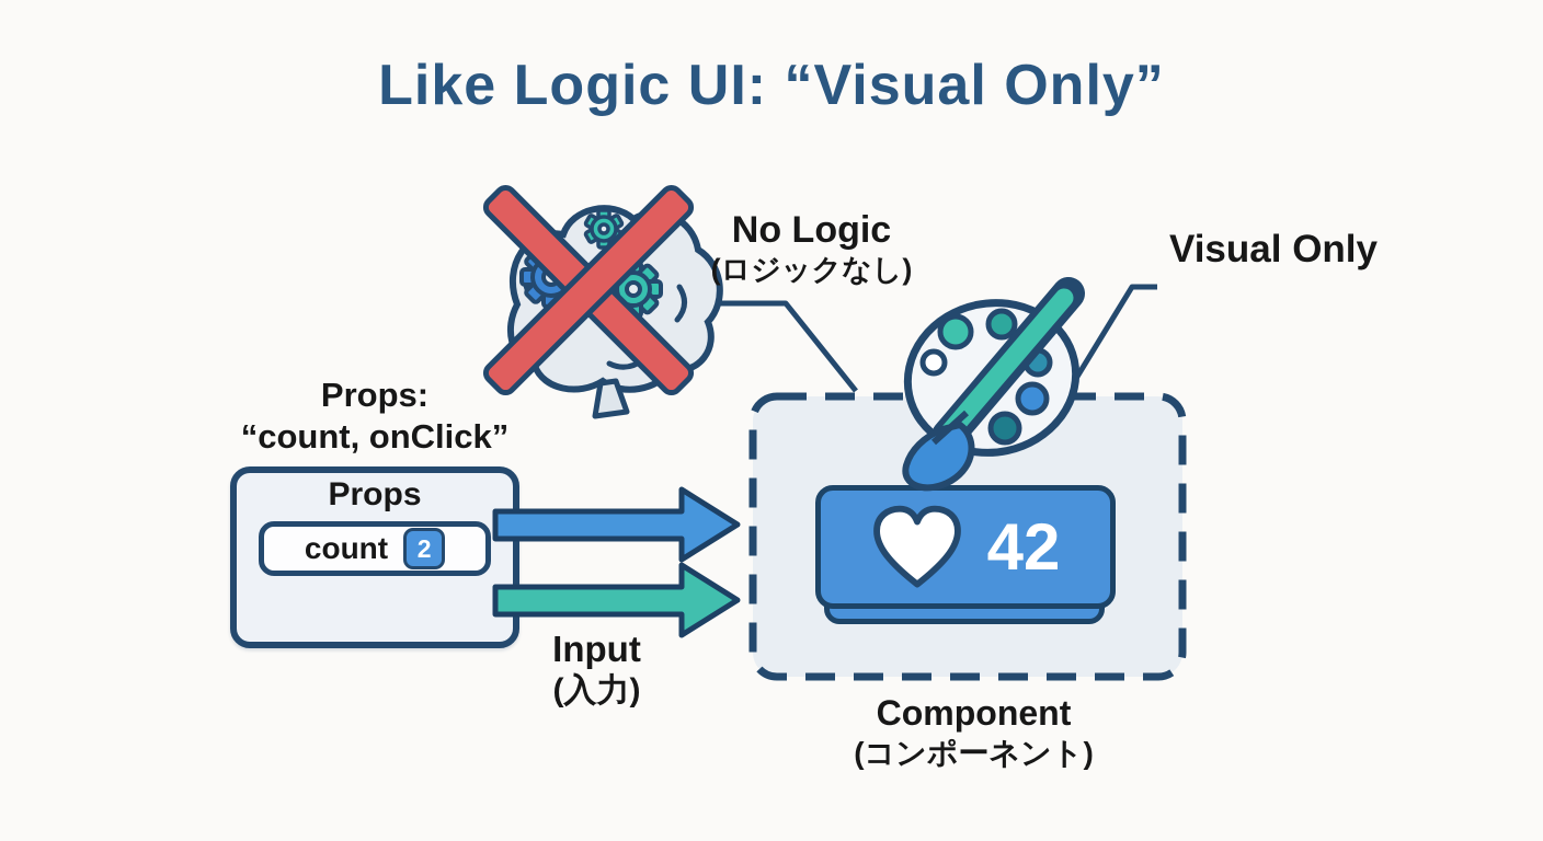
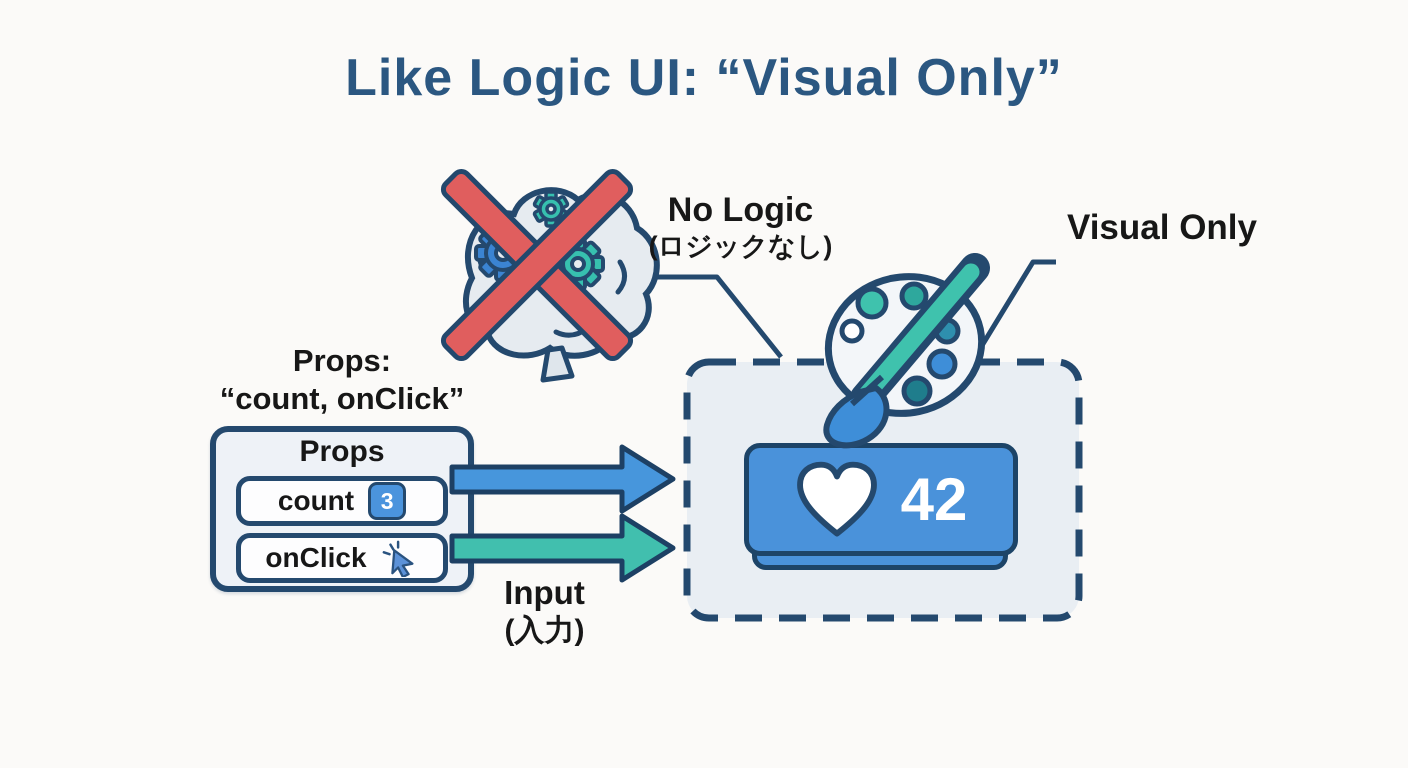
  Props
  count
- 2
+ 3
+ onClick
  42
  Like Logic UI: “Visual Only”
  No Logic
  (ロジックなし)
  Visual Only
  Props:
  “count, onClick”
  Input
  (入力)
- Component
- (コンポーネント)
